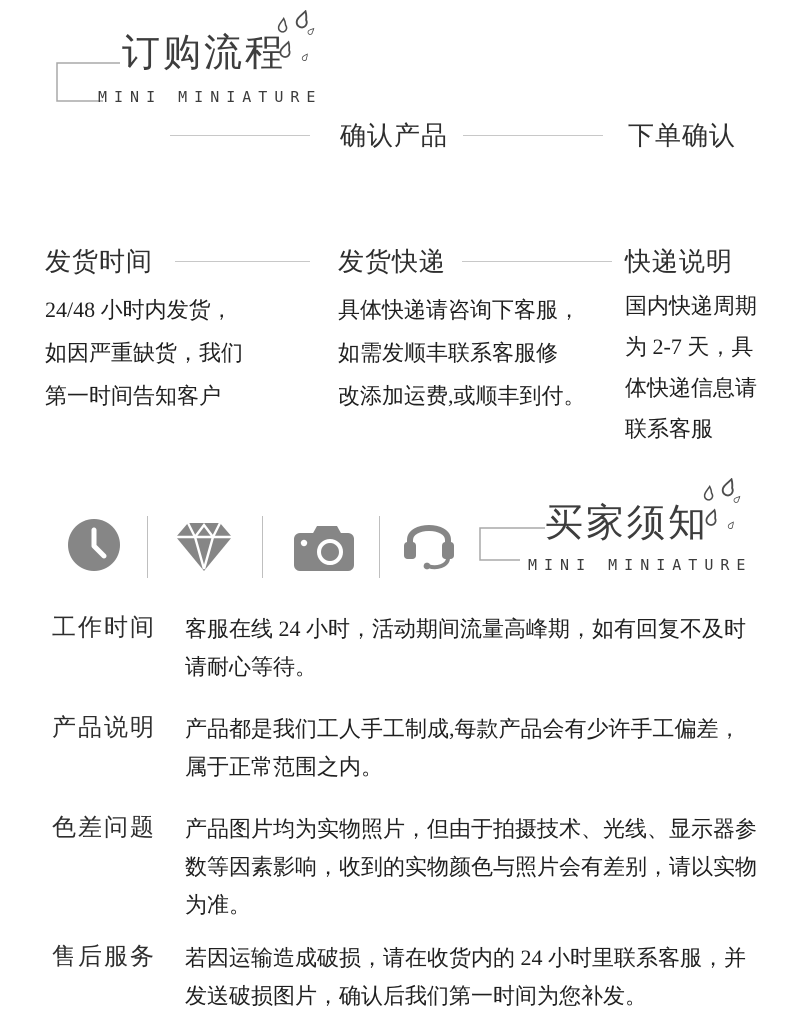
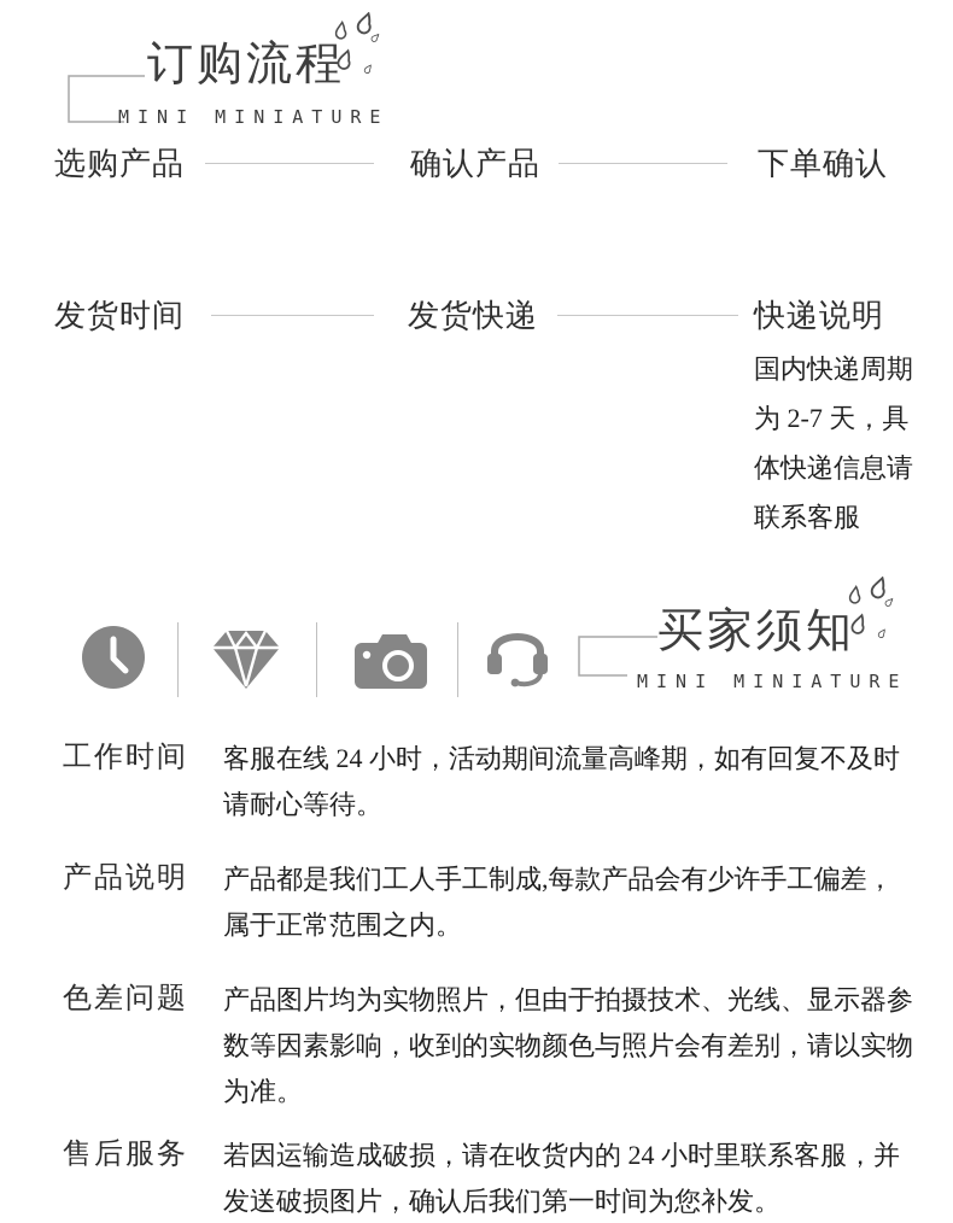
  订购流程
  MINI MINIATURE
+ 选购产品
  确认产品
  下单确认
  发货时间
- 24/48 小时内发货，
- 如因严重缺货，我们
- 第一时间告知客户
  发货快递
- 具体快递请咨询下客服，
- 如需发顺丰联系客服修
- 改添加运费,或顺丰到付。
  快递说明
  国内快递周期
  为 2-7 天，具
  体快递信息请
  联系客服
  买家须知
  MINI MINIATURE
  工作时间
  客服在线 24 小时，活动期间流量高峰期，如有回复不及时
  请耐心等待。
  产品说明
  产品都是我们工人手工制成,每款产品会有少许手工偏差，
  属于正常范围之内。
  色差问题
  产品图片均为实物照片，但由于拍摄技术、光线、显示器参
  数等因素影响，收到的实物颜色与照片会有差别，请以实物
  为准。
  售后服务
  若因运输造成破损，请在收货内的 24 小时里联系客服，并
  发送破损图片，确认后我们第一时间为您补发。
